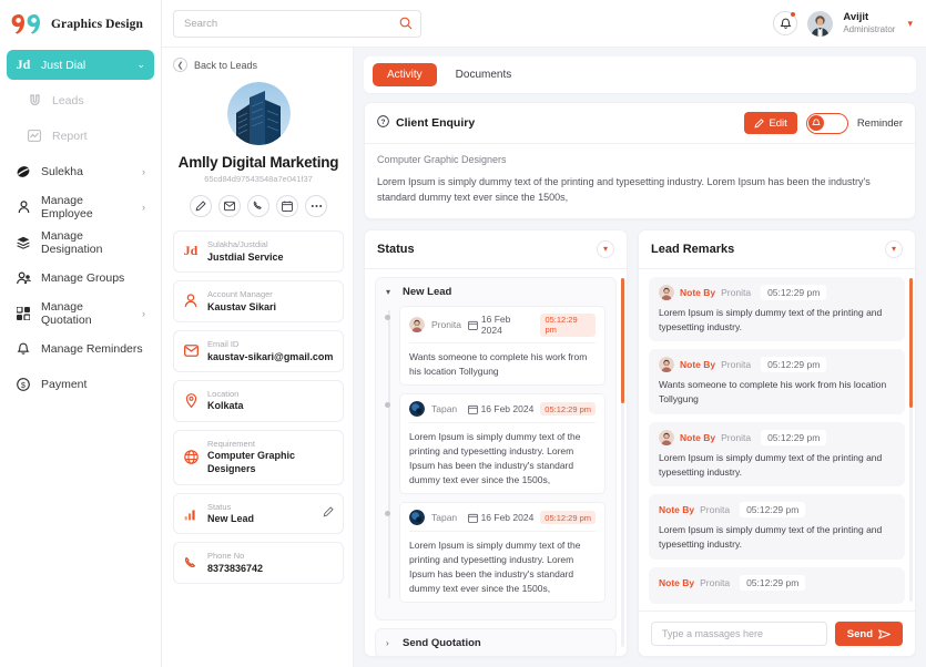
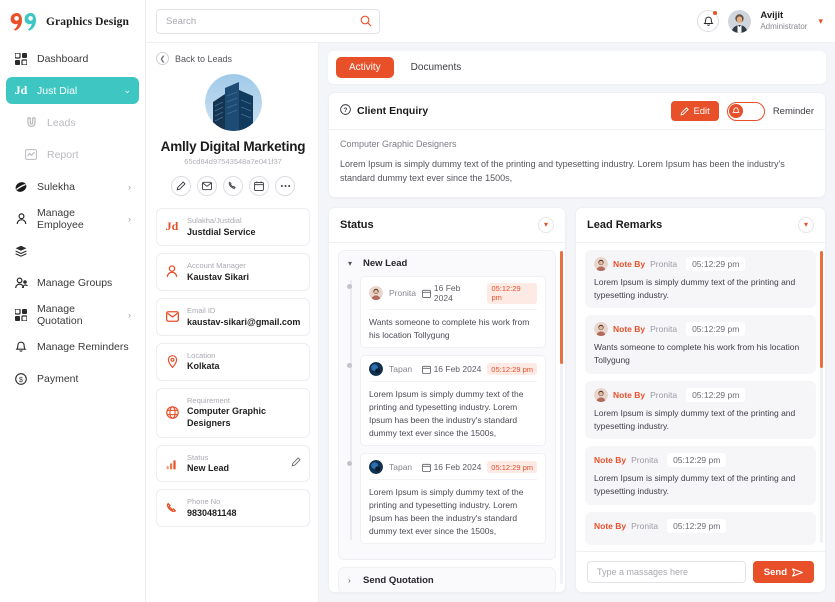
  Graphics Design
+ Dashboard
  Jd
  Just Dial
  ⌄
  Leads
  Report
  Sulekha
  ›
  Manage Employee
  ›
- Manage Designation
  Manage Groups
  Manage Quotation
  ›
  Manage Reminders
  Payment
  Search
  Avijit
  Administrator
  ▾
  Back to Leads
  Amlly Digital Marketing
  65cd84d97543548a7e041f37
  Jd
  Sulakha/Justdial
  Justdial Service
  Account Manager
  Kaustav Sikari
  Email ID
  kaustav-sikari@gmail.com
  Location
  Kolkata
  Requirement
  Computer Graphic Designers
  Status
  New Lead
  Phone No
- 8373836742
+ 9830481148
  Activity
  Documents
  Client Enquiry
  Edit
  Reminder
  Computer Graphic Designers
  Lorem Ipsum is simply dummy text of the printing and typesetting industry. Lorem Ipsum has been the industry's standard dummy text ever since the 1500s,
  Status
  ▾
  ▾
  New Lead
  Pronita
  16 Feb 2024
  05:12:29 pm
  Wants someone to complete his work from his location Tollygung
  Tapan
  16 Feb 2024
  05:12:29 pm
  Lorem Ipsum is simply dummy text of the printing and typesetting industry. Lorem Ipsum has been the industry's standard dummy text ever since the 1500s,
  Tapan
  16 Feb 2024
  05:12:29 pm
  Lorem Ipsum is simply dummy text of the printing and typesetting industry. Lorem Ipsum has been the industry's standard dummy text ever since the 1500s,
  ›
  Send Quotation
  Lead Remarks
  ▾
  Note By
  Pronita
  05:12:29 pm
  Lorem Ipsum is simply dummy text of the printing and typesetting industry.
  Note By
  Pronita
  05:12:29 pm
  Wants someone to complete his work from his location Tollygung
  Note By
  Pronita
  05:12:29 pm
  Lorem Ipsum is simply dummy text of the printing and typesetting industry.
  Note By
  Pronita
  05:12:29 pm
  Lorem Ipsum is simply dummy text of the printing and typesetting industry.
  Note By
  Pronita
  05:12:29 pm
  Type a massages here
  Send
